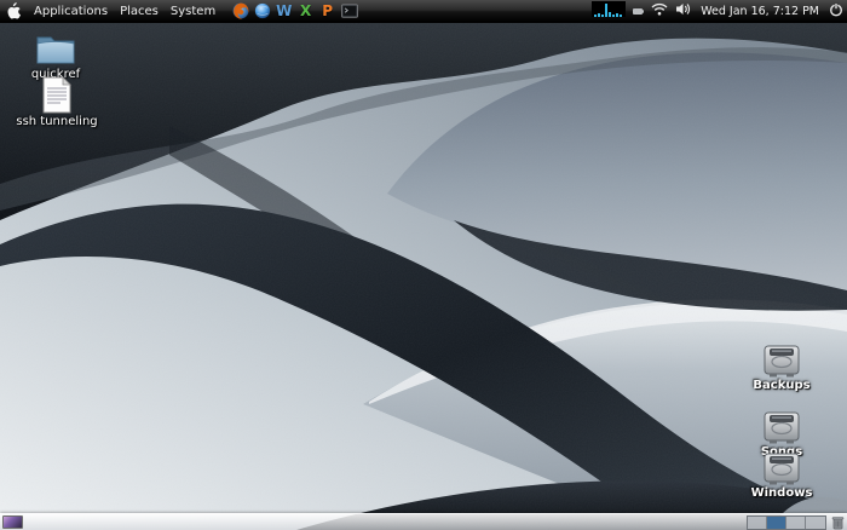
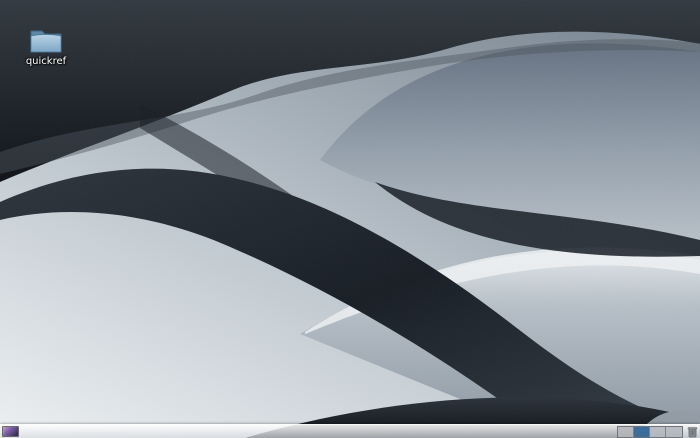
  quickref
- ssh tunneling
- Backups
- Songs
- Windows
- Applications
- Places
- System
- W
- X
- P
- Wed Jan 16, 7:12 PM
